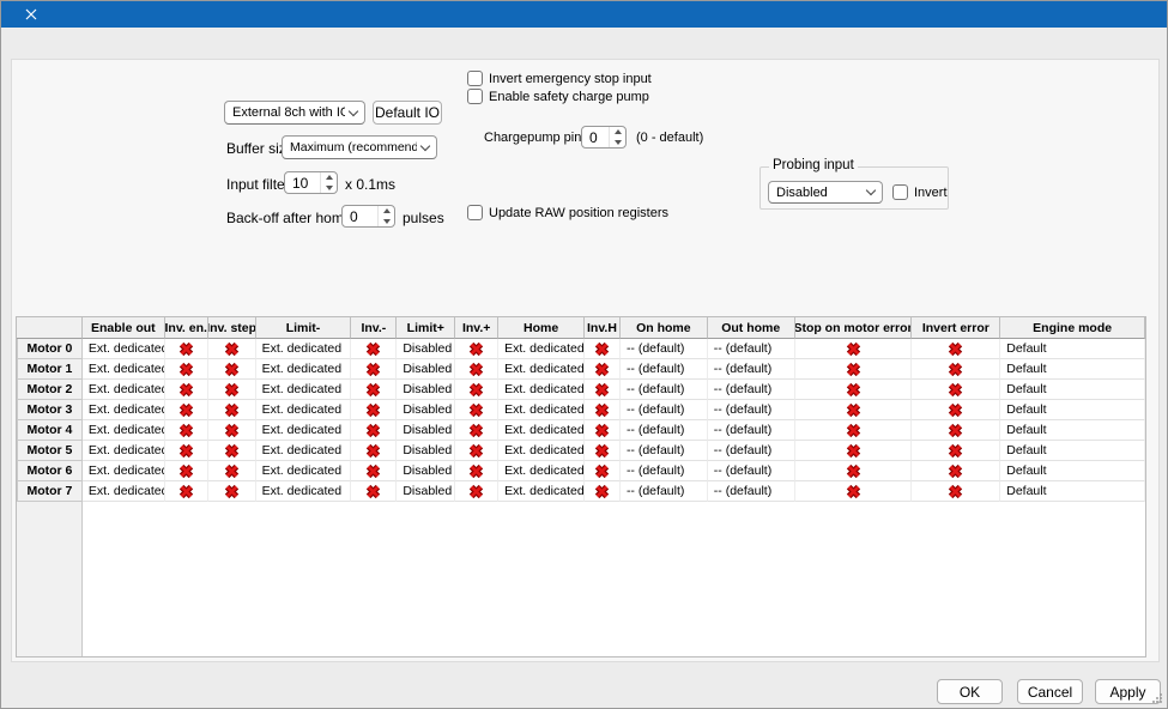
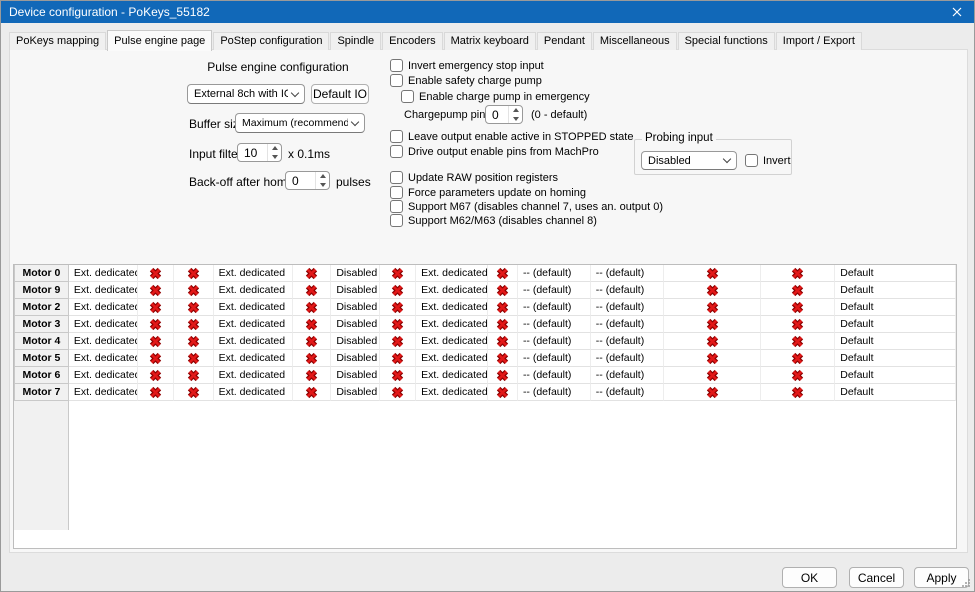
+ Device configuration - PoKeys_55182
+ PoKeys mapping
+ Pulse engine page
+ PoStep configuration
+ Spindle
+ Encoders
+ Matrix keyboard
+ Pendant
+ Miscellaneous
+ Special functions
+ Import / Export
+ Pulse engine configuration
  External 8ch with I
  Default IO
  Buffer si
  Maximum (recommend
  Input filte
  10
  x 0.1ms
  Back-off after hom
  0
  pulses
  Invert emergency stop input
  Enable safety charge pump
+ Enable charge pump in emergency
  Chargepump pin
  0
  (0 - default)
+ Leave output enable active in STOPPED state
+ Drive output enable pins from MachPro
  Update RAW position registers
+ Force parameters update on homing
+ Support M67 (disables channel 7, uses an. output 0)
+ Support M62/M63 (disables channel 8)
  Probing input
  Disabled
  Invert
- Enable out
- Inv. en.
- Inv. step
- Limit-
- Inv.-
- Limit+
- Inv.+
- Home
- Inv.H
- On home
- Out home
- Stop on motor error
- Invert error
- Engine mode
  Motor 0
  Ext. dedicated
  Ext. dedicated
  Disabled
  Ext. dedicated
  -- (default)
  -- (default)
  Default
- Motor 1
+ Motor 9
  Ext. dedicated
  Ext. dedicated
  Disabled
  Ext. dedicated
  -- (default)
  -- (default)
  Default
  Motor 2
  Ext. dedicated
  Ext. dedicated
  Disabled
  Ext. dedicated
  -- (default)
  -- (default)
  Default
  Motor 3
  Ext. dedicated
  Ext. dedicated
  Disabled
  Ext. dedicated
  -- (default)
  -- (default)
  Default
  Motor 4
  Ext. dedicated
  Ext. dedicated
  Disabled
  Ext. dedicated
  -- (default)
  -- (default)
  Default
  Motor 5
  Ext. dedicated
  Ext. dedicated
  Disabled
  Ext. dedicated
  -- (default)
  -- (default)
  Default
  Motor 6
  Ext. dedicated
  Ext. dedicated
  Disabled
  Ext. dedicated
  -- (default)
  -- (default)
  Default
  Motor 7
  Ext. dedicated
  Ext. dedicated
  Disabled
  Ext. dedicated
  -- (default)
  -- (default)
  Default
  OK
  Cancel
  Apply
